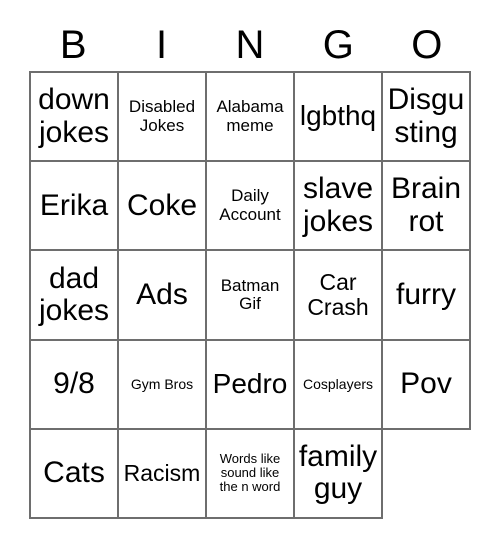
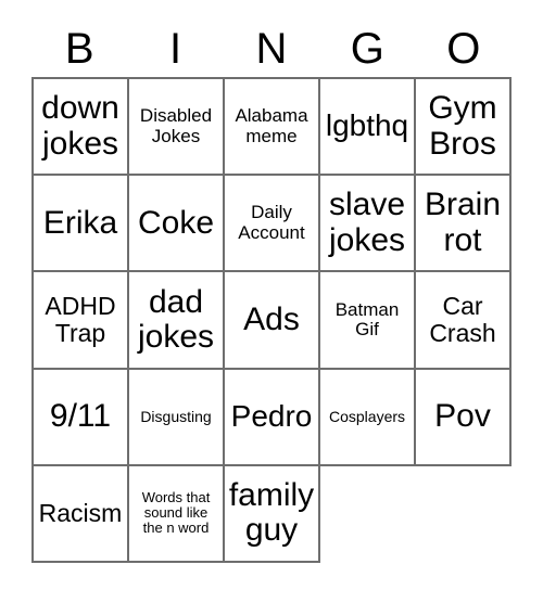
  B
  I
  N
  G
  O
  down jokes
  Disabled Jokes
  Alabama meme
  lgbthq
- Disgusting
+ Gym Bros
  Erika
  Coke
  Daily Account
  slave jokes
  Brain rot
+ ADHD Trap
  dad jokes
  Ads
  Batman Gif
  Car Crash
- furry
- 9/8
+ 9/11
- Gym Bros
+ Disgusting
  Pedro
  Cosplayers
  Pov
- Cats
  Racism
- Words like sound like the n word
+ Words that sound like the n word
  family guy
